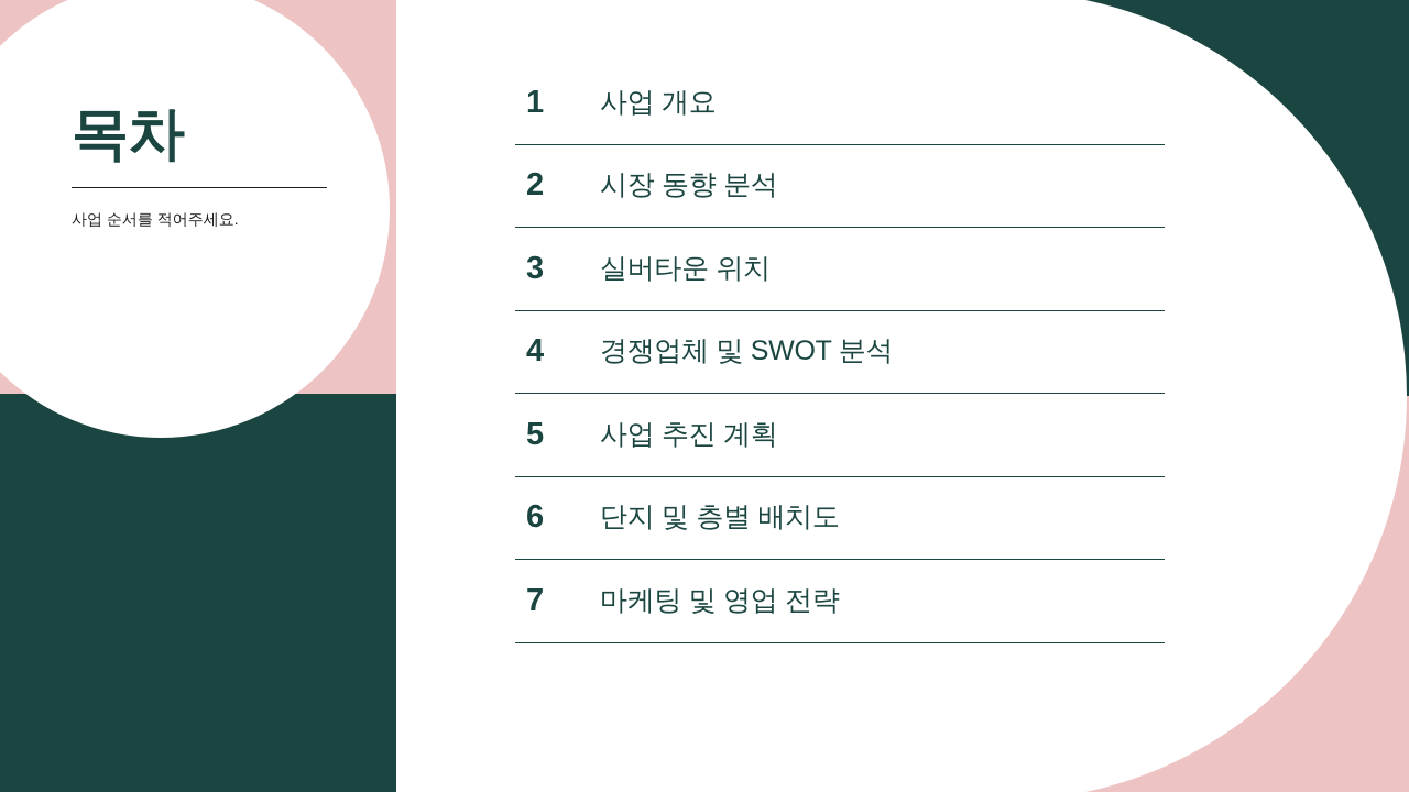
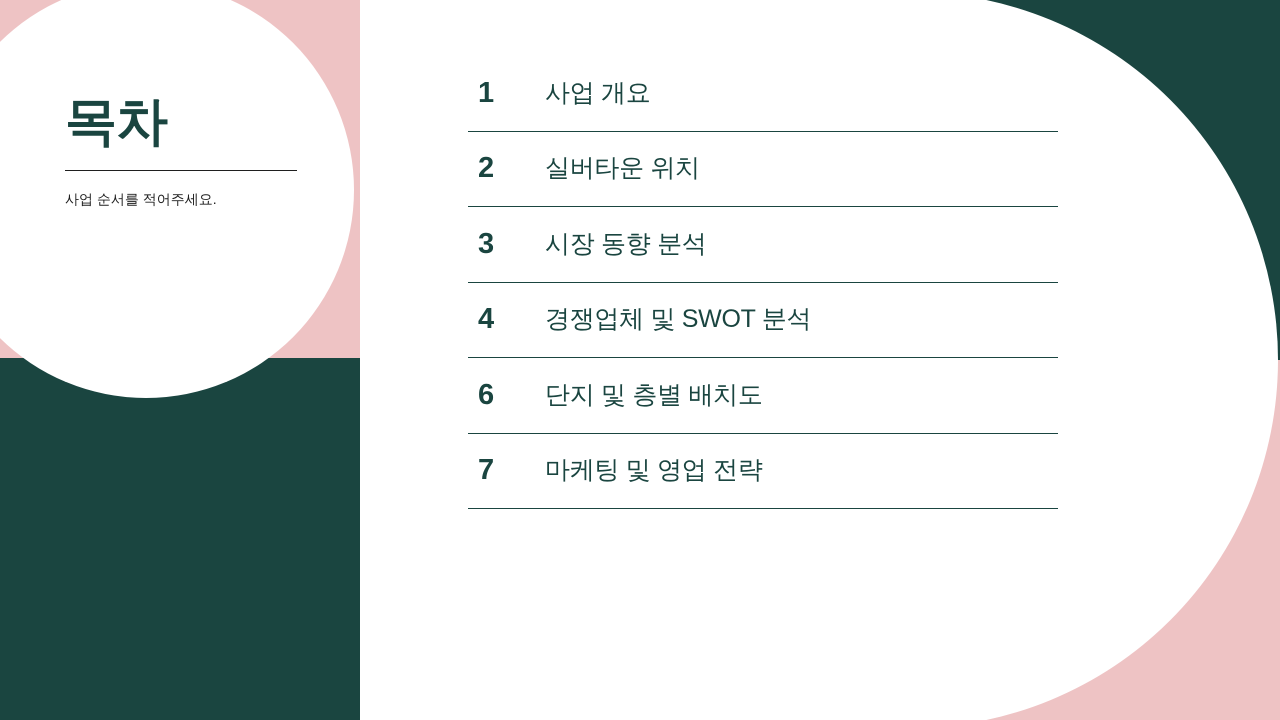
  목차
  사업 순서를 적어주세요.
  1
  사업 개요
  2
- 시장 동향 분석
+ 실버타운 위치
  3
- 실버타운 위치
+ 시장 동향 분석
  4
  경쟁업체 및 SWOT 분석
- 5
- 사업 추진 계획
  6
  단지 및 층별 배치도
  7
  마케팅 및 영업 전략
